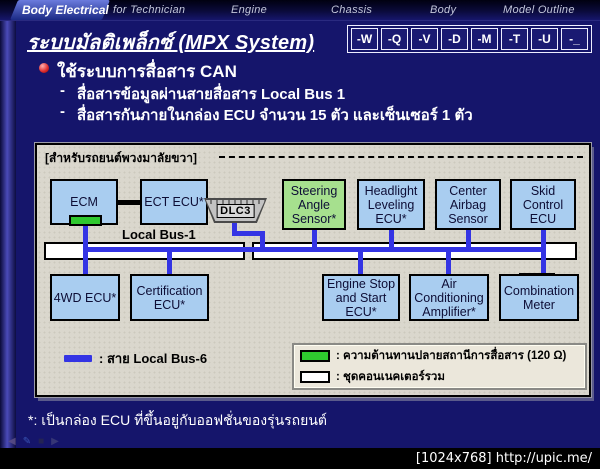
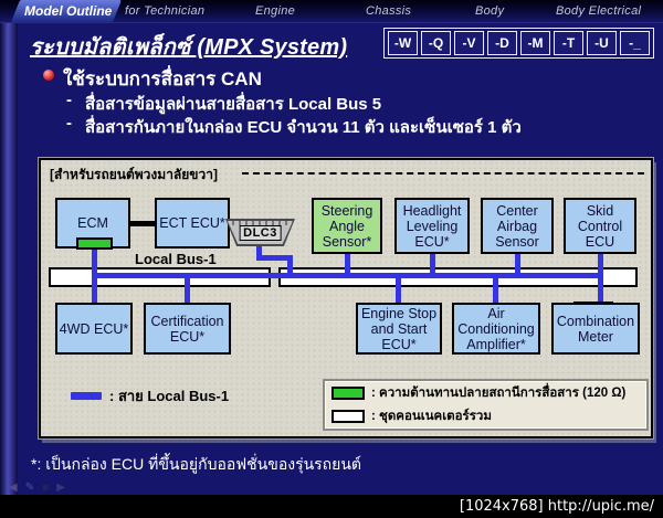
- Body Electrical
+ Model Outline
  for Technician
  Engine
  Chassis
  Body
- Model Outline
+ Body Electrical
  ระบบมัลติเพล็กซ์ (MPX System)
  -W
  -Q
  -V
  -D
  -M
  -T
  -U
  -_
  ใช้ระบบการสื่อสาร CAN
  -
- สื่อสารข้อมูลผ่านสายสื่อสาร Local Bus 1
+ สื่อสารข้อมูลผ่านสายสื่อสาร Local Bus 5
  -
- สื่อสารกันภายในกล่อง ECU จำนวน 15 ตัว และเซ็นเซอร์ 1 ตัว
+ สื่อสารกันภายในกล่อง ECU จำนวน 11 ตัว และเซ็นเซอร์ 1 ตัว
  [สำหรับรถยนต์พวงมาลัยขวา]
  Local Bus-1
  ECM
  ECT ECU*
  Steering Angle Sensor*
  Headlight Leveling ECU*
  Center Airbag Sensor
  Skid Control ECU
  DLC3
  4WD ECU*
  Certification ECU*
  Engine Stop and Start ECU*
  Air Conditioning Amplifier*
  Combination Meter
- : สาย Local Bus-6
+ : สาย Local Bus-1
  : ความต้านทานปลายสถานีการสื่อสาร (120 Ω)
  : ชุดคอนเนคเตอร์รวม
  *: เป็นกล่อง ECU ที่ขึ้นอยู่กับออฟชั่นของรุ่นรถยนต์
  ◀
  ✎
  ▶
  [1024x768] http://upic.me/
